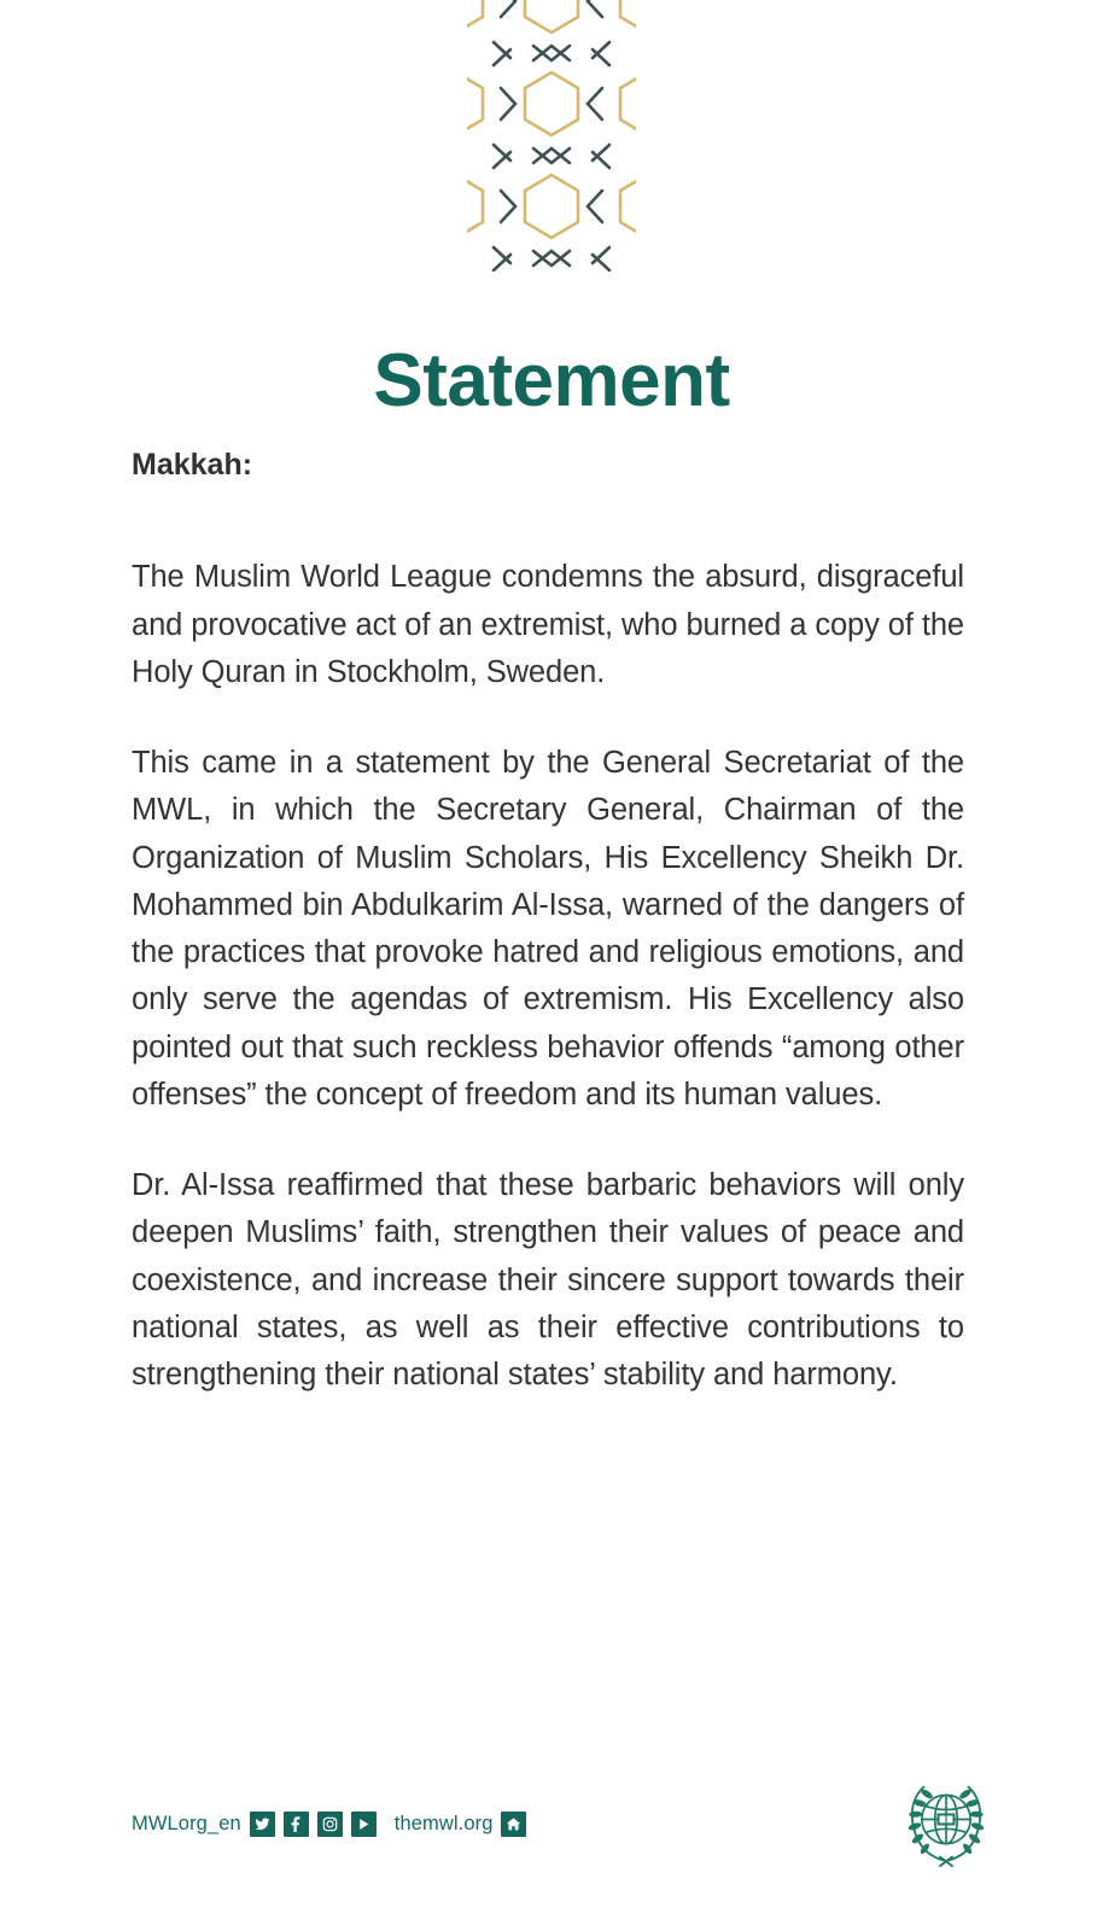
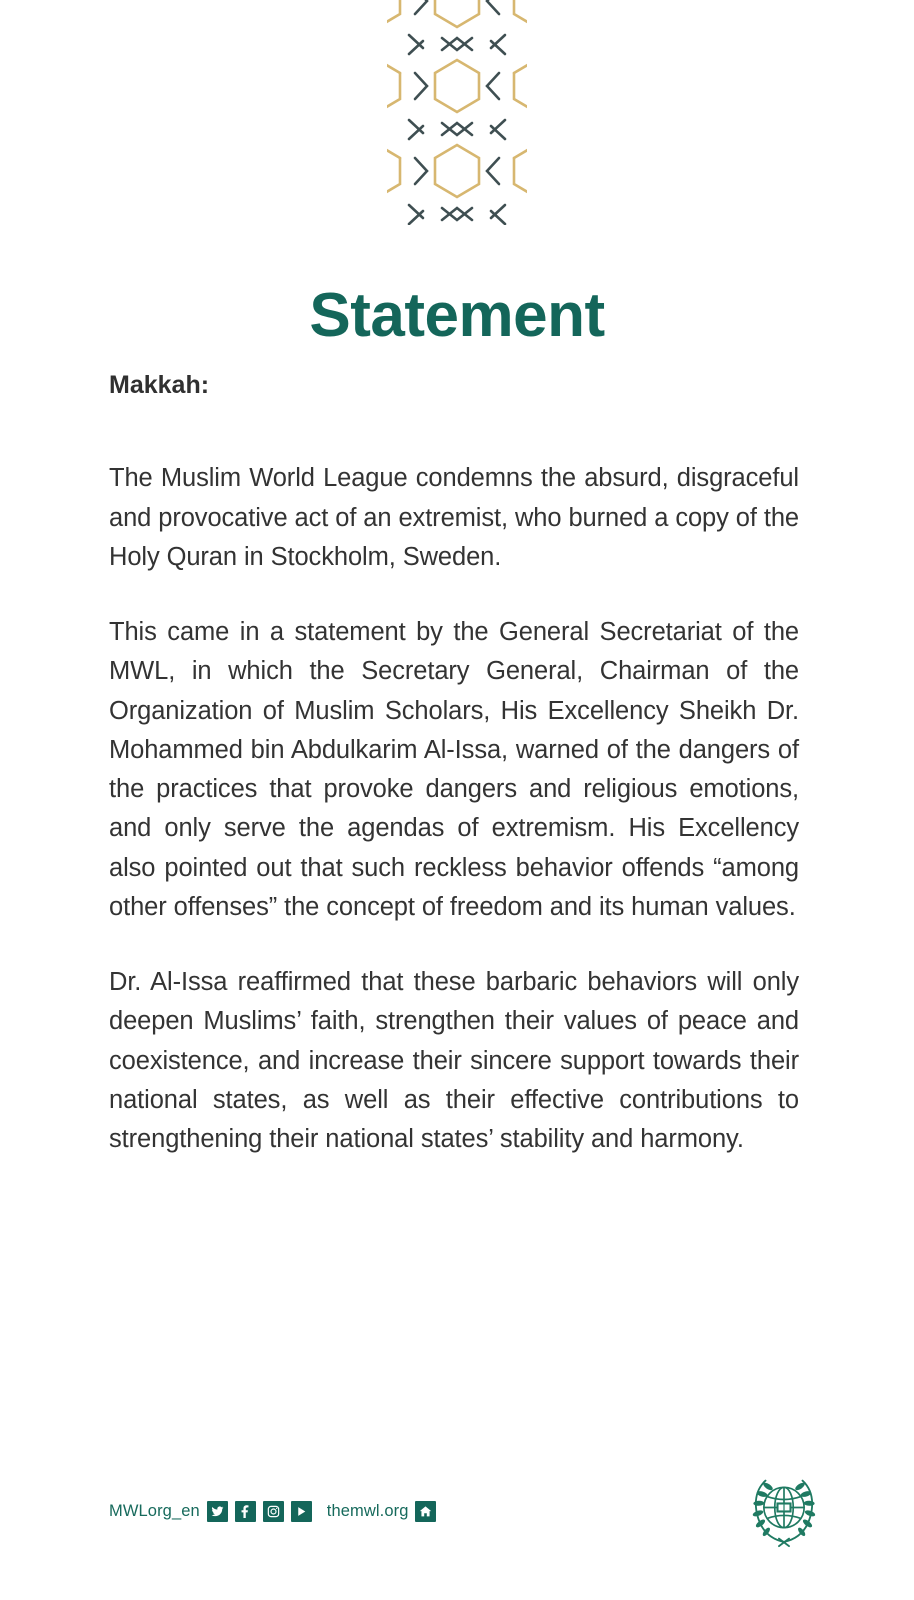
  Statement
  Makkah:
  The Muslim World League condemns the absurd, disgraceful and provocative act of an extremist, who burned a copy of the Holy Quran in Stockholm, Sweden.
- This came in a statement by the General Secretariat of the MWL, in which the Secretary General, Chairman of the Organization of Muslim Scholars, His Excellency Sheikh Dr. Mohammed bin Abdulkarim Al-Issa, warned of the dangers of the practices that provoke hatred and religious emotions, and only serve the agendas of extremism. His Excellency also pointed out that such reckless behavior offends “among other offenses” the concept of freedom and its human values.
+ This came in a statement by the General Secretariat of the MWL, in which the Secretary General, Chairman of the Organization of Muslim Scholars, His Excellency Sheikh Dr. Mohammed bin Abdulkarim Al-Issa, warned of the dangers of the practices that provoke dangers and religious emotions, and only serve the agendas of extremism. His Excellency also pointed out that such reckless behavior offends “among other offenses” the concept of freedom and its human values.
  Dr. Al-Issa reaffirmed that these barbaric behaviors will only deepen Muslims’ faith, strengthen their values of peace and coexistence, and increase their sincere support towards their national states, as well as their effective contributions to strengthening their national states’ stability and harmony.
  MWLorg_en
  themwl.org
